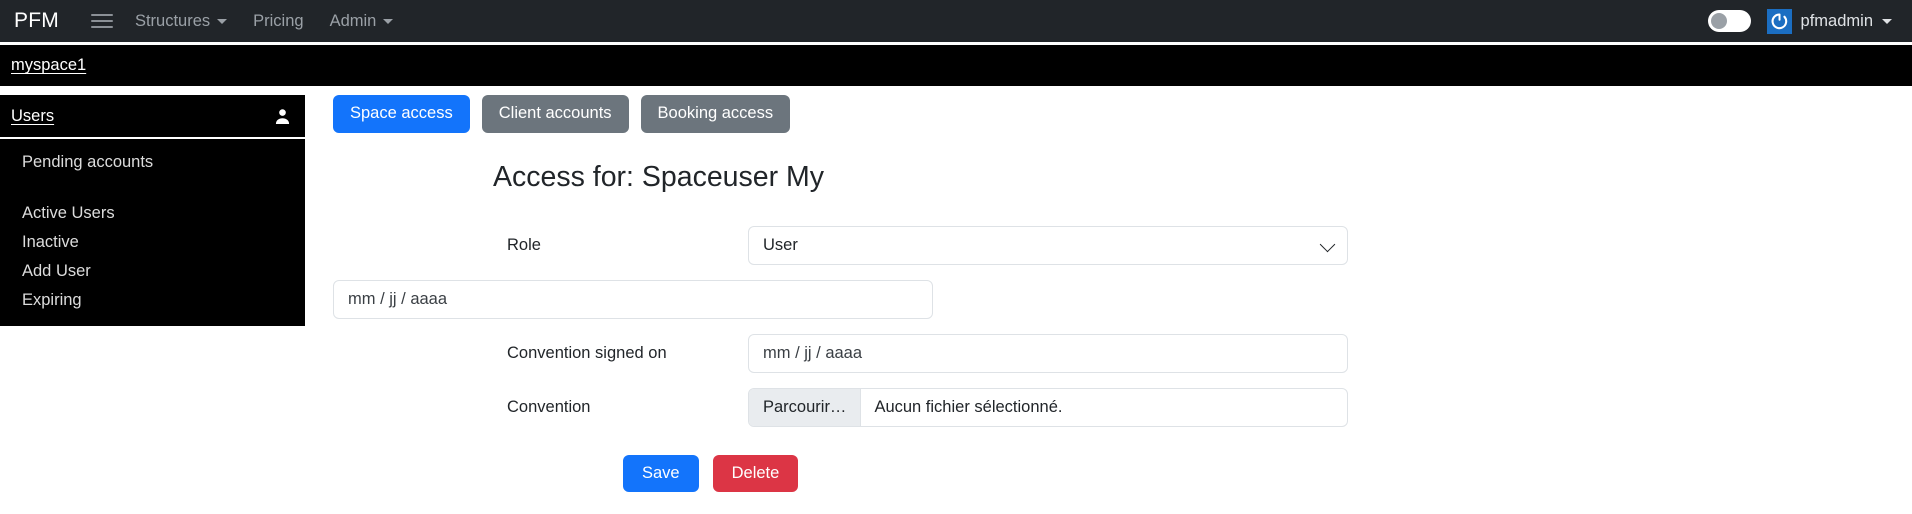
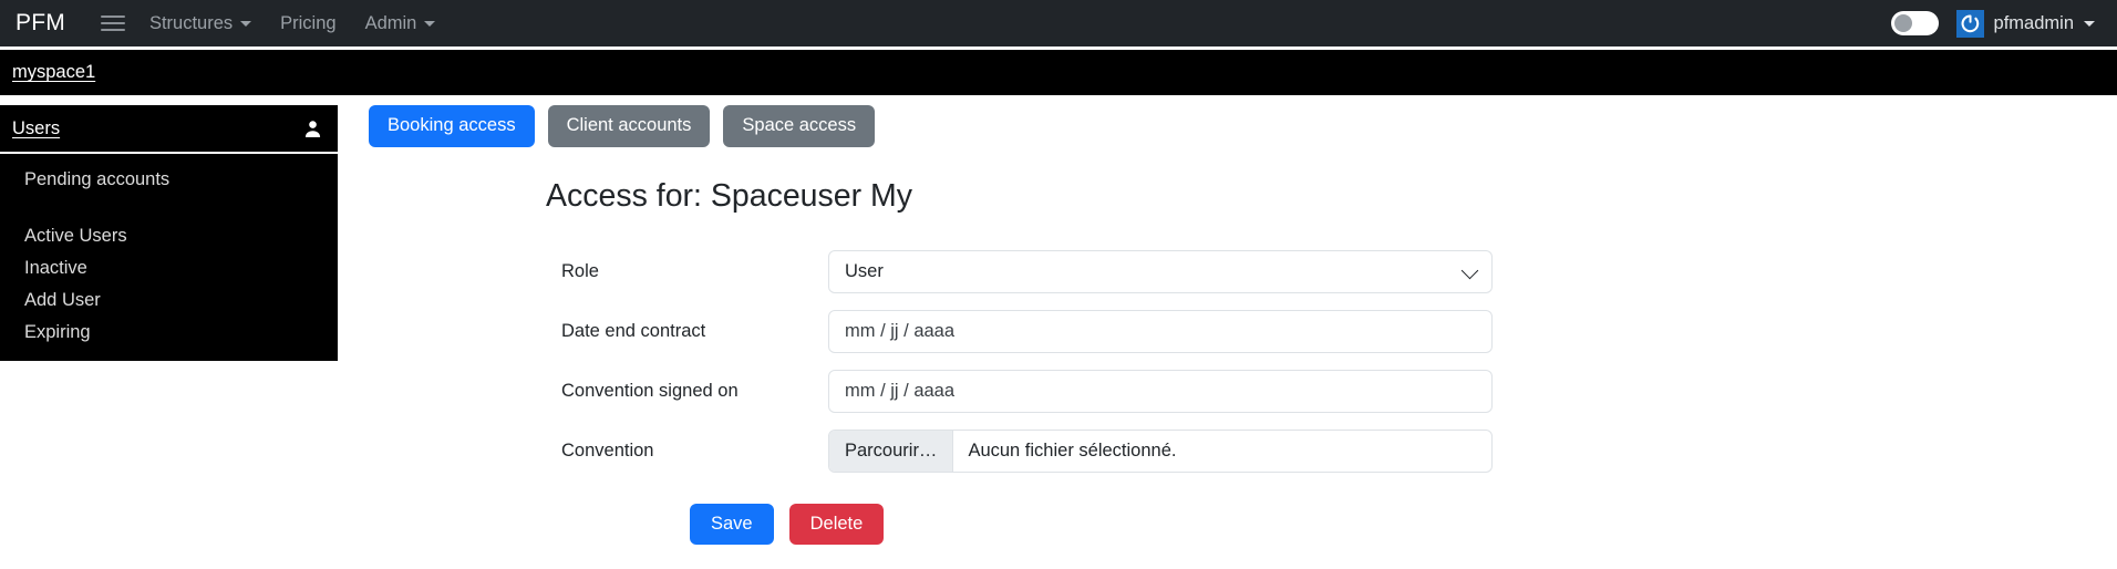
  PFM
  Structures
  Pricing
  Admin
  pfmadmin
  myspace1
  Users
  Pending accounts
  Active Users
  Inactive
  Add User
  Expiring
- Space access
+ Booking access
  Client accounts
- Booking access
+ Space access
  Access for: Spaceuser My
  Role
  User
+ Date end contract
  mm / jj / aaaa
  Convention signed on
  mm / jj / aaaa
  Convention
  Parcourir…
  Aucun fichier sélectionné.
  Save
  Delete
